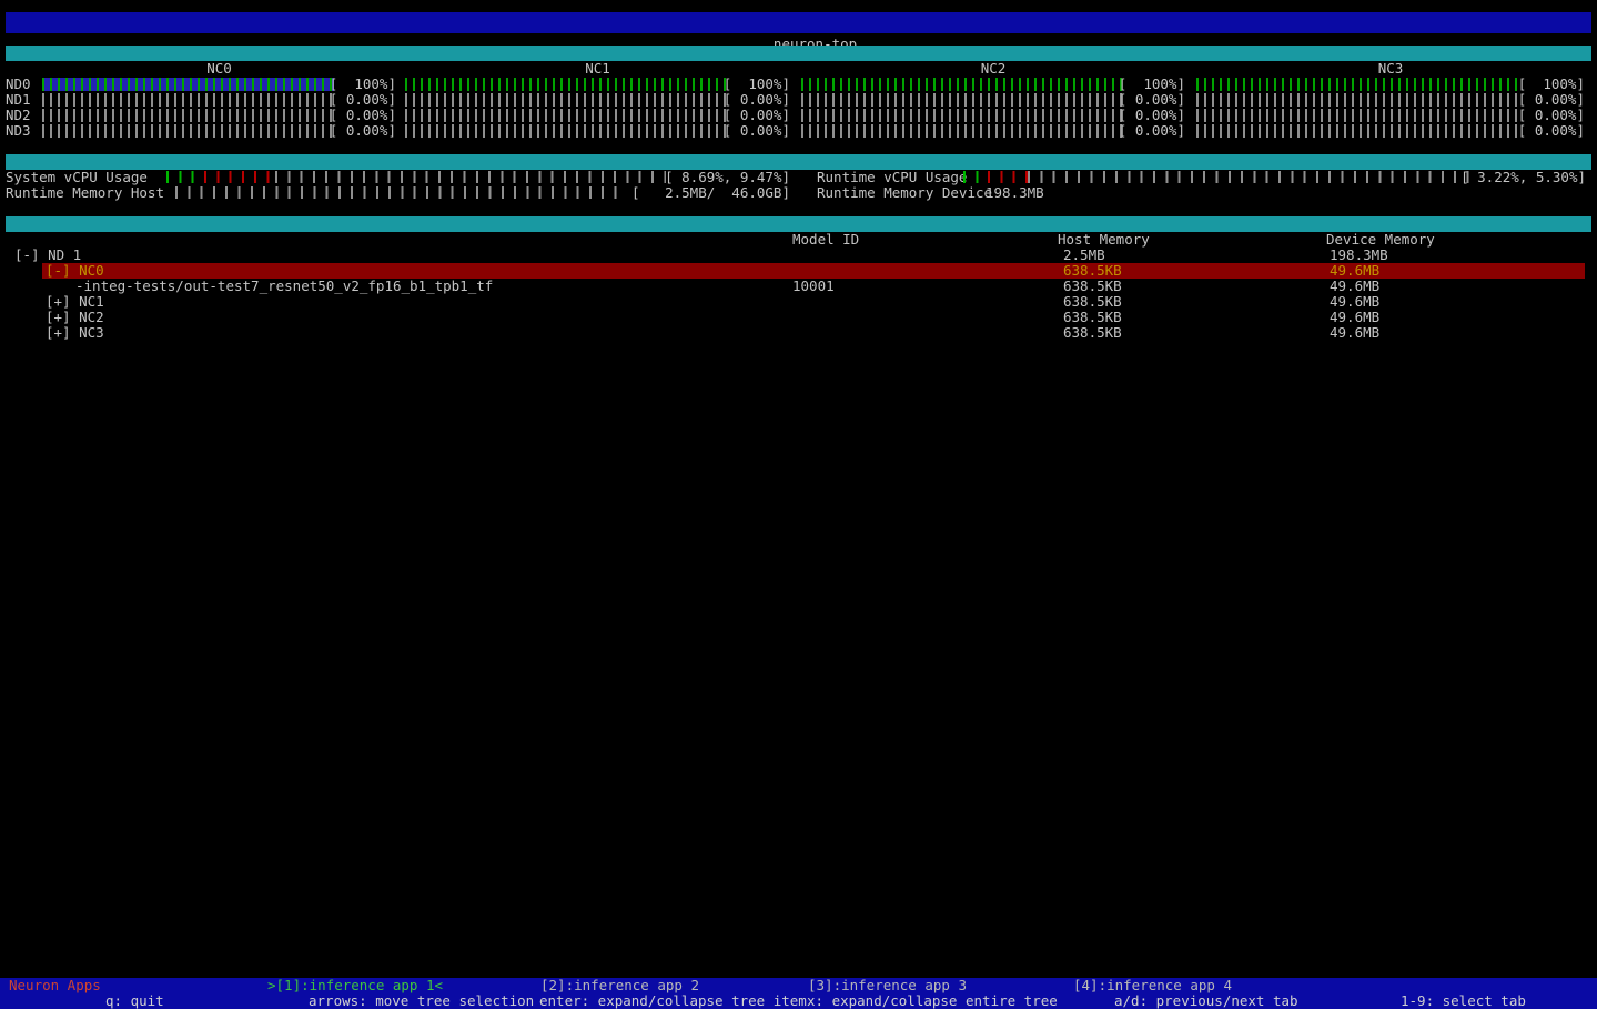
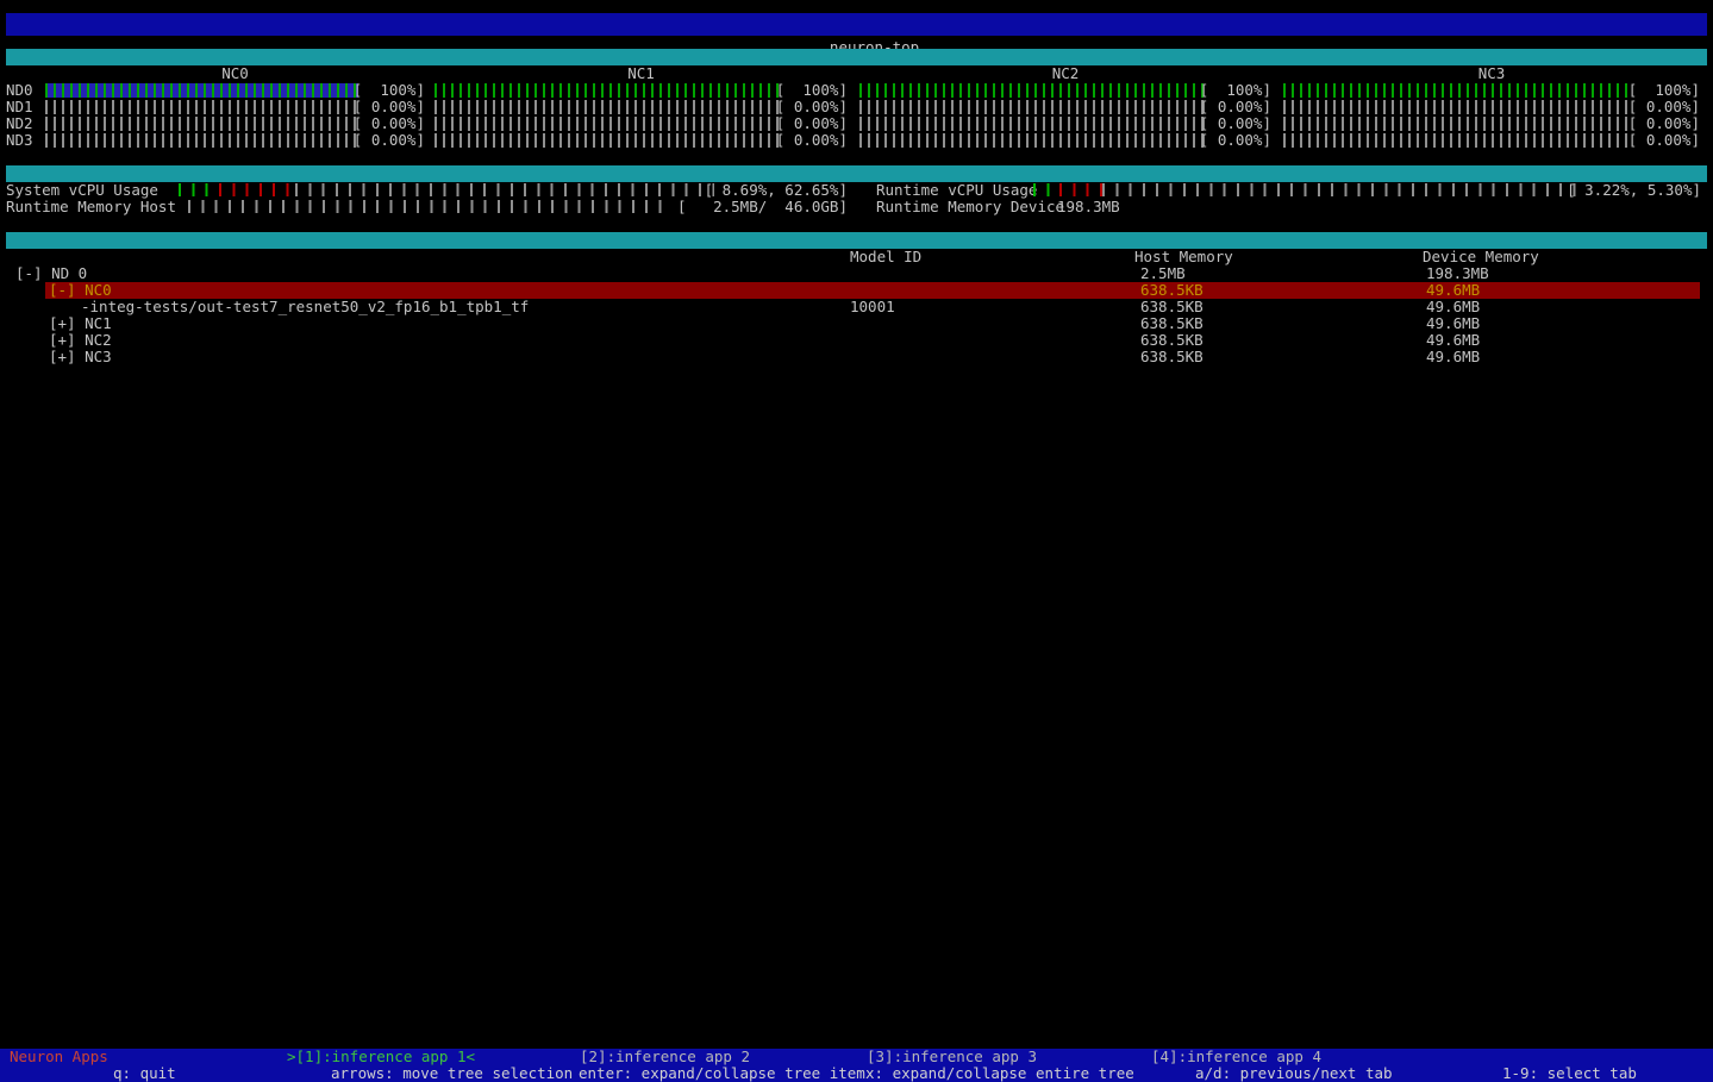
  neuron-top
  Neuroncore Utilization
  NC0
  NC1
  NC2
  NC3
  ND0
  [ 100%]
  [ 100%]
  [ 100%]
  [ 100%]
  ND1
  [ 0.00%]
  [ 0.00%]
  [ 0.00%]
  [ 0.00%]
  ND2
  [ 0.00%]
  [ 0.00%]
  [ 0.00%]
  [ 0.00%]
  ND3
  [ 0.00%]
  [ 0.00%]
  [ 0.00%]
  [ 0.00%]
  vCPU and Memor
  System vCPU Usage
- [ 8.69%, 9.47%]
+ [ 8.69%, 62.65%]
  Runtime vCPU Usag
  [ 3.22%, 5.30%]
  Runtime Memory Host
  [ 2.5MB/ 46.0GB]
  Runtime Memory Device
  198.3MB
  Loaded Models
  Model ID
  Host Memory
  Device Memory
- [-] ND 1
+ [-] ND 0
  2.5MB
  198.3MB
  [-] NC0
  638.5KB
  49.6MB
  -integ-tests/out-test7_resnet50_v2_fp16_b1_tpb1_tf
  10001
  638.5KB
  49.6MB
  [+] NC1
  638.5KB
  49.6MB
  [+] NC2
  638.5KB
  49.6MB
  [+] NC3
  638.5KB
  49.6MB
  Neuron Apps
  >[1]:inference app 1<
  [2]:inference app 2
  [3]:inference app 3
  [4]:inference app 4
  q: quit
  arrows: move tree selection
  enter: expand/collapse tree item
  x: expand/collapse entire tree
  a/d: previous/next tab
  1-9: select tab
